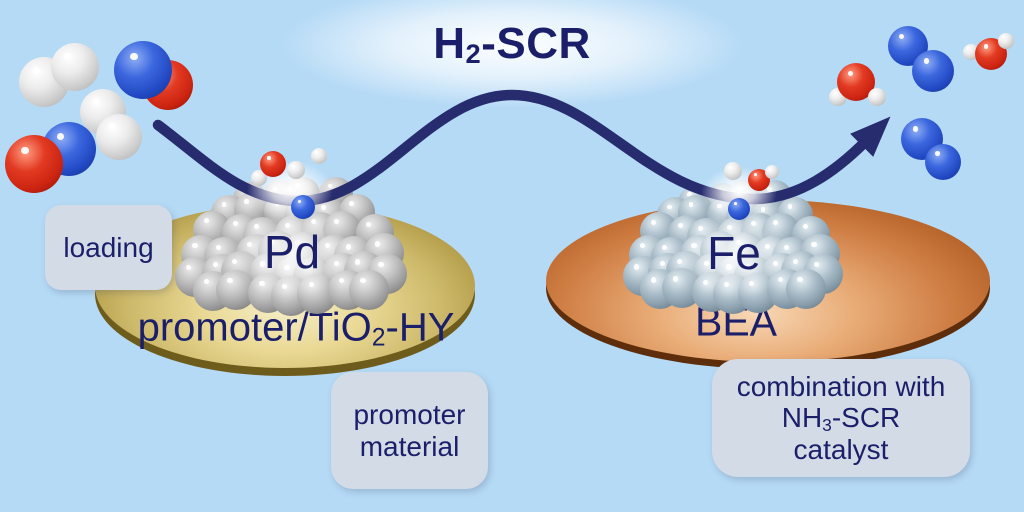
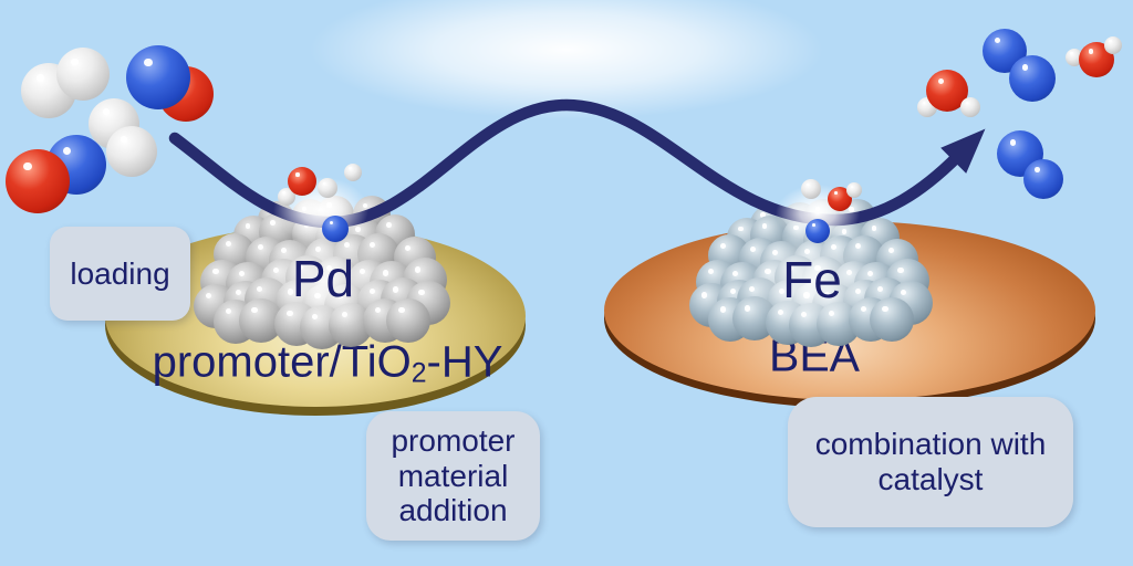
- H2-SCR
  promoter/TiO2-HY
  BEA
  Pd
  Fe
  loading
  promoter
  material
+ addition
  combination with
- NH3-SCR
  catalyst
